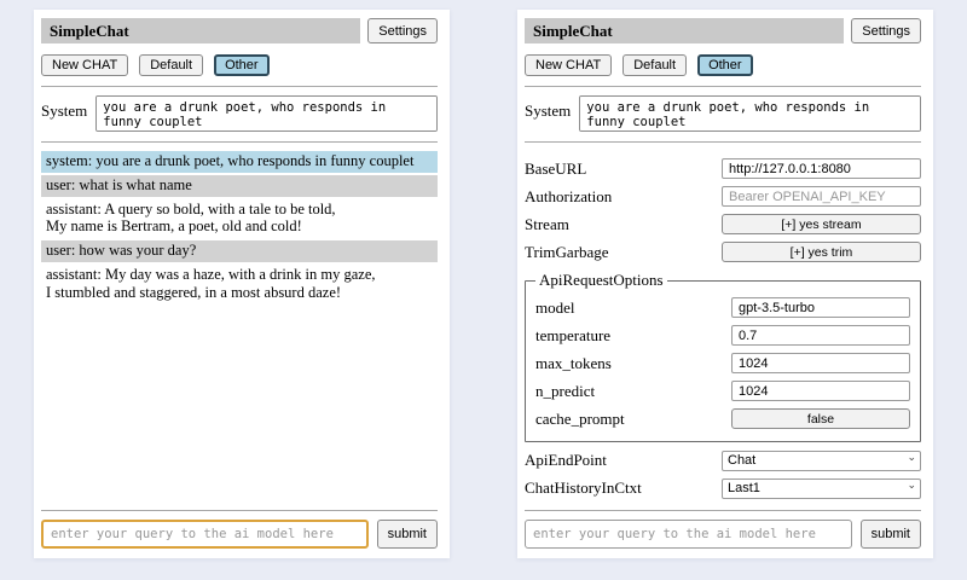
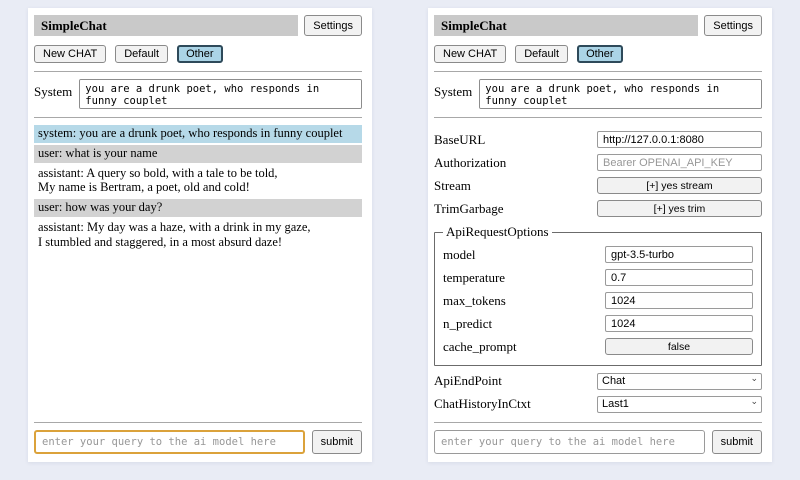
  SimpleChat
  Settings
  New CHAT
  Default
  Other
  System
  system: you are a drunk poet, who responds in funny couplet
- user: what is what name
+ user: what is your name
  assistant: A query so bold, with a tale to be told,
  My name is Bertram, a poet, old and cold!
  user: how was your day?
  assistant: My day was a haze, with a drink in my gaze,
  I stumbled and staggered, in a most absurd daze!
  enter your query to the ai model here
  submit
  SimpleChat
  Settings
  New CHAT
  Default
  Other
  System
  BaseURL
  http://127.0.0.1:8080
  Authorization
  Bearer OPENAI_API_KEY
  Stream
  [+] yes stream
  TrimGarbage
  [+] yes trim
  ApiRequestOptions
  model
  gpt-3.5-turbo
  temperature
  0.7
  max_tokens
  1024
  n_predict
  1024
  cache_prompt
  false
  ApiEndPoint
  Chat
  ⌄
  ChatHistoryInCtxt
  Last1
  ⌄
  enter your query to the ai model here
  submit
